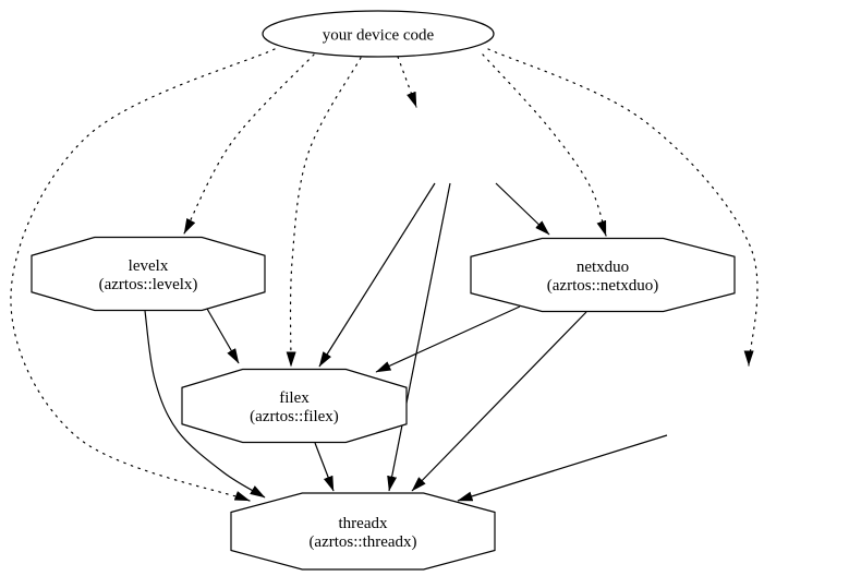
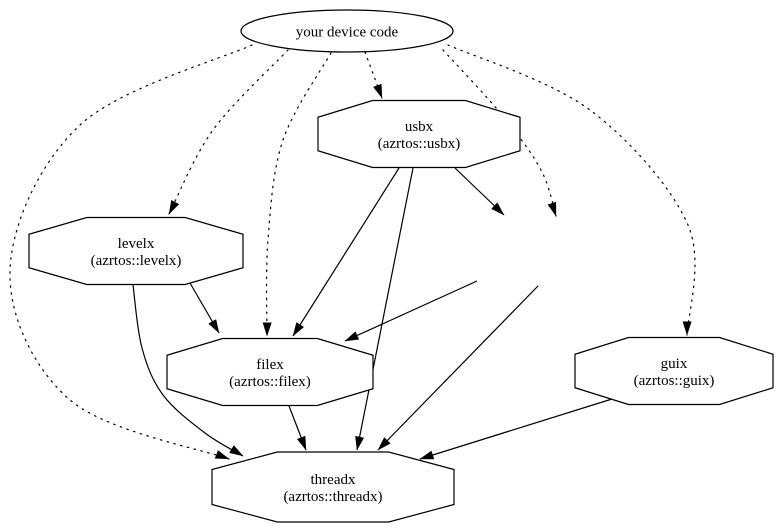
  your device code
+ usbx
+ (azrtos::usbx)
  levelx
  (azrtos::levelx)
- netxduo
- (azrtos::netxduo)
  filex
  (azrtos::filex)
+ guix
+ (azrtos::guix)
  threadx
  (azrtos::threadx)
